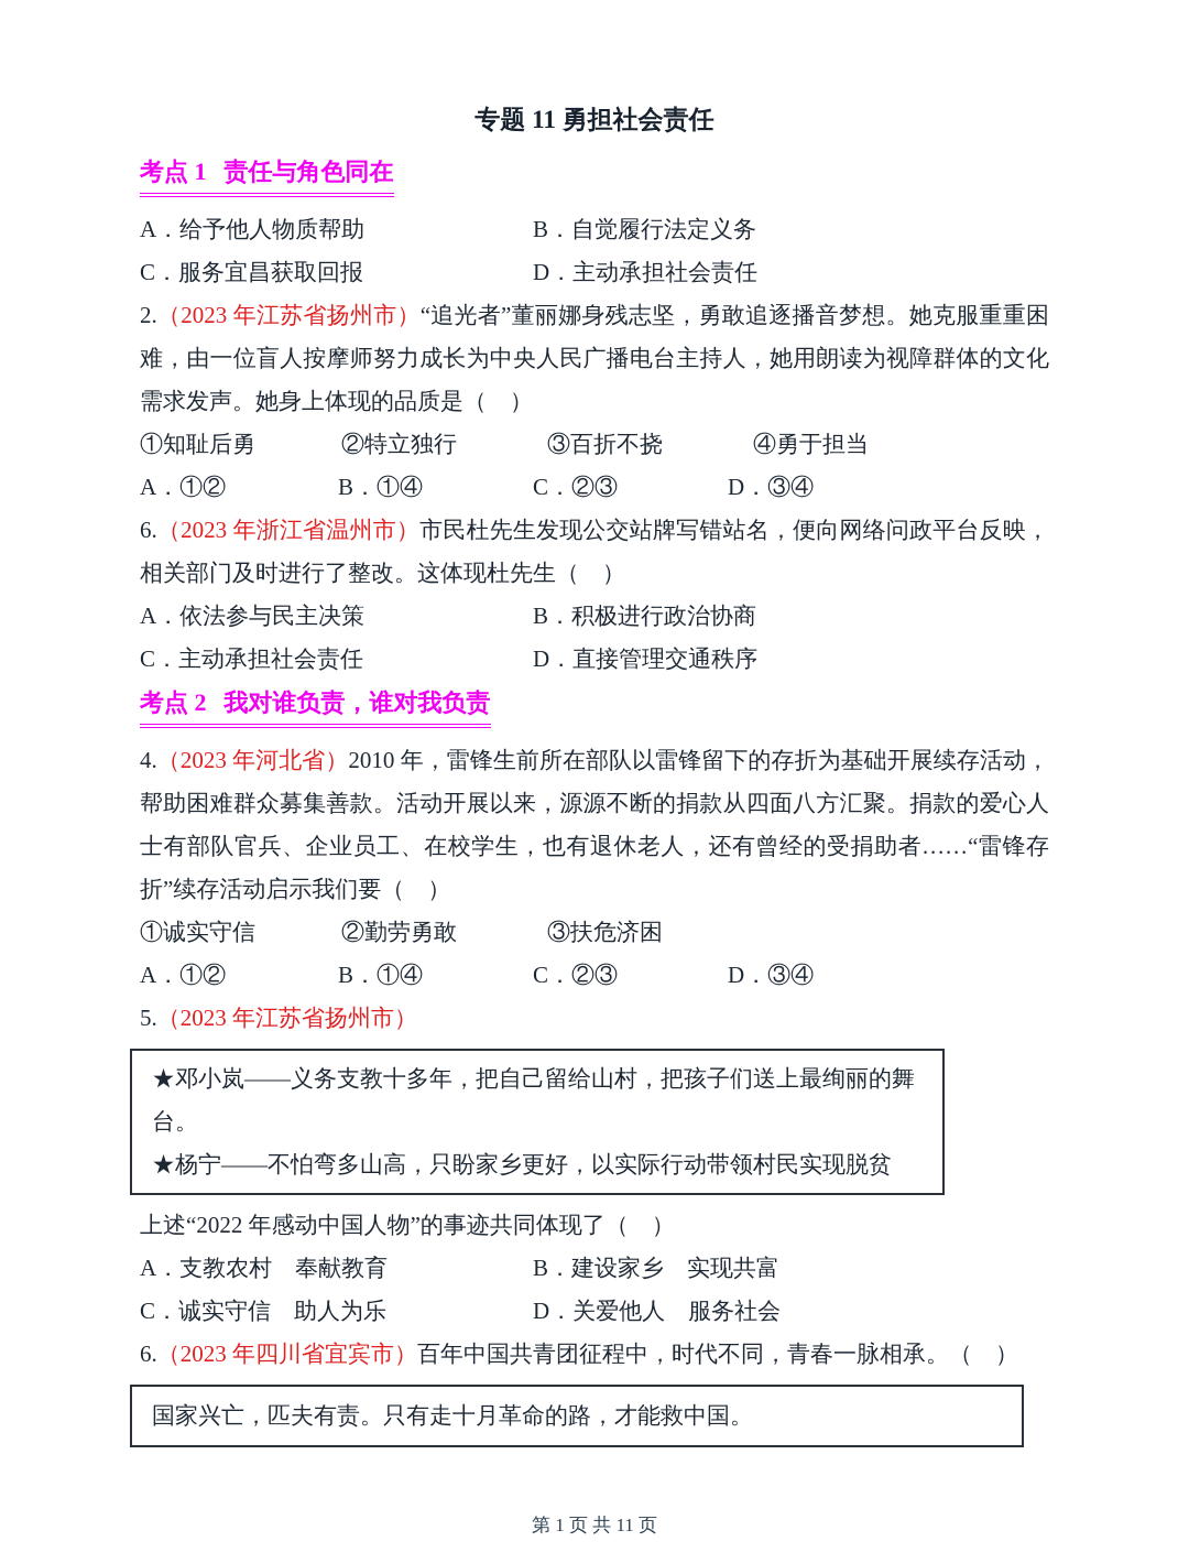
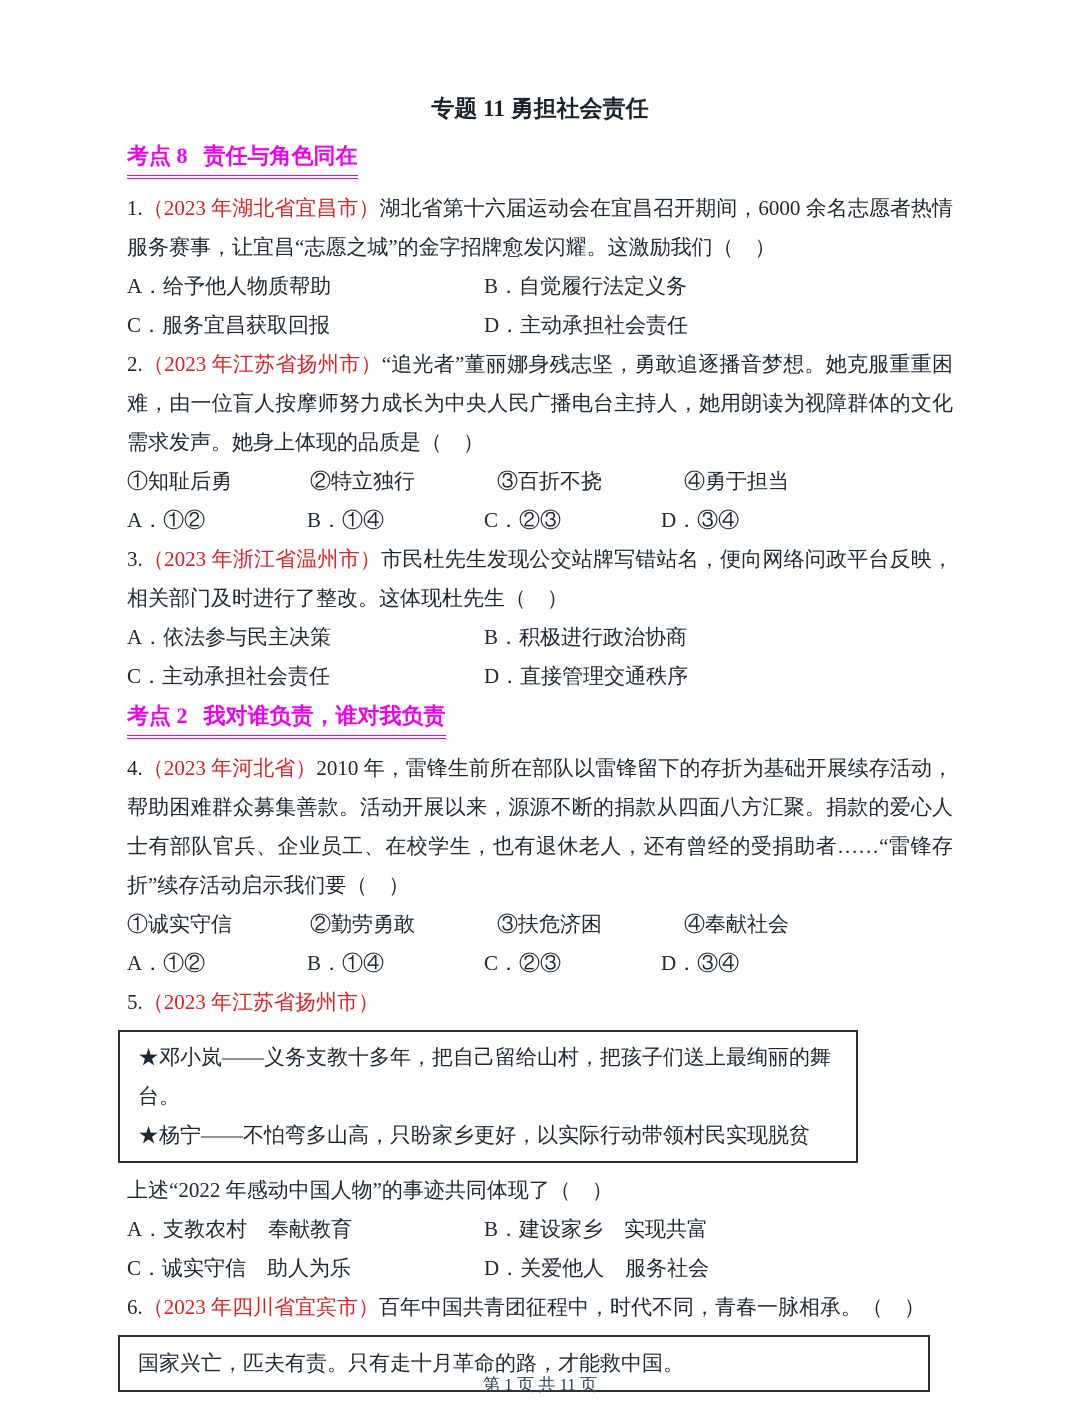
  专题 11 勇担社会责任
- 考点 1 责任与角色同在
+ 考点 8 责任与角色同在
+ 1.（2023 年湖北省宜昌市）湖北省第十六届运动会在宜昌召开期间，6000 余名志愿者热情服务赛事，让宜昌“志愿之城”的金字招牌愈发闪耀。这激励我们（ ）
  A．给予他人物质帮助
  B．自觉履行法定义务
  C．服务宜昌获取回报
  D．主动承担社会责任
  2.（2023 年江苏省扬州市）“追光者”董丽娜身残志坚，勇敢追逐播音梦想。她克服重重困难，由一位盲人按摩师努力成长为中央人民广播电台主持人，她用朗读为视障群体的文化需求发声。她身上体现的品质是（ ）
  ①知耻后勇
  ②特立独行
  ③百折不挠
  ④勇于担当
  A．①②
  B．①④
  C．②③
  D．③④
- 6.（2023 年浙江省温州市）市民杜先生发现公交站牌写错站名，便向网络问政平台反映，相关部门及时进行了整改。这体现杜先生（ ）
+ 3.（2023 年浙江省温州市）市民杜先生发现公交站牌写错站名，便向网络问政平台反映，相关部门及时进行了整改。这体现杜先生（ ）
  A．依法参与民主决策
  B．积极进行政治协商
  C．主动承担社会责任
  D．直接管理交通秩序
  考点 2 我对谁负责，谁对我负责
  4.（2023 年河北省）2010 年，雷锋生前所在部队以雷锋留下的存折为基础开展续存活动，帮助困难群众募集善款。活动开展以来，源源不断的捐款从四面八方汇聚。捐款的爱心人士有部队官兵、企业员工、在校学生，也有退休老人，还有曾经的受捐助者……“雷锋存折”续存活动启示我们要（ ）
  ①诚实守信
  ②勤劳勇敢
  ③扶危济困
+ ④奉献社会
  A．①②
  B．①④
  C．②③
  D．③④
  5.（2023 年江苏省扬州市）
  ★邓小岚——义务支教十多年，把自己留给山村，把孩子们送上最绚丽的舞台。
  ★杨宁——不怕弯多山高，只盼家乡更好，以实际行动带领村民实现脱贫
  上述“2022 年感动中国人物”的事迹共同体现了（ ）
  A．支教农村 奉献教育
  B．建设家乡 实现共富
  C．诚实守信 助人为乐
  D．关爱他人 服务社会
  6.（2023 年四川省宜宾市）百年中国共青团征程中，时代不同，青春一脉相承。（ ）
  国家兴亡，匹夫有责。只有走十月革命的路，才能救中国。
  第 1 页 共 11 页
